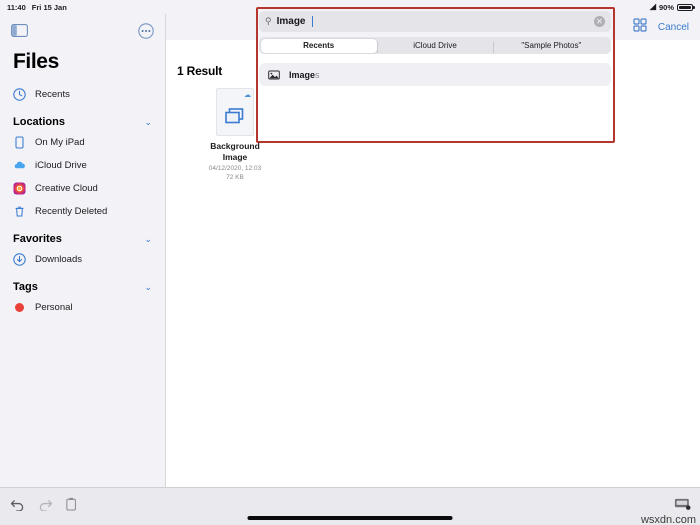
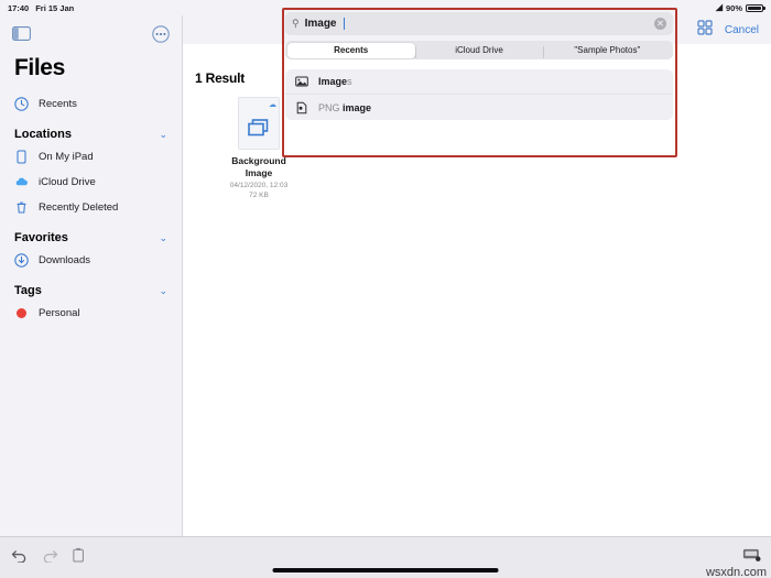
- 11:40
+ 17:40
  Fri 15 Jan
  ◢
  90%
  Files
  Recents
  Locations
  ⌄
  On My iPad
  iCloud Drive
- Creative Cloud
  Recently Deleted
  Favorites
  ⌄
  Downloads
  Tags
  ⌄
  Personal
  Cancel
  1 Result
  Background
  Image
  ⚲
  Image
  ✕
  Recents
  iCloud Drive
  "Sample Photos"
  Images
+ PNG image
  wsxdn.com
